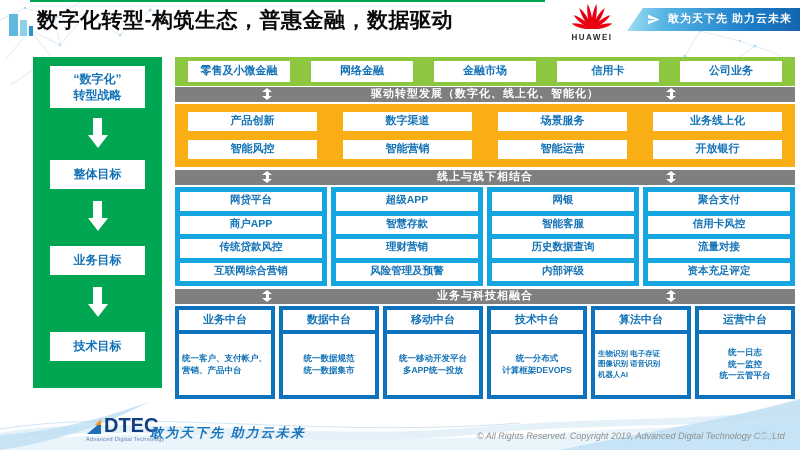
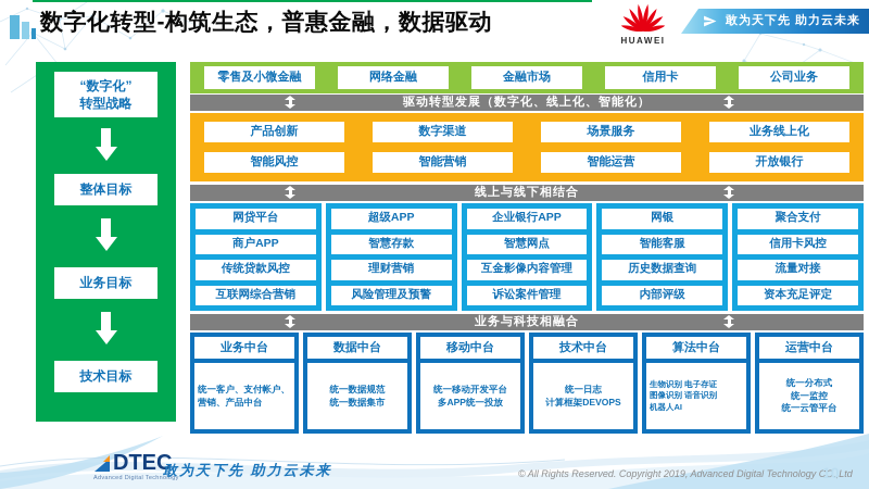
  数字化转型-构筑生态，普惠金融，数据驱动
  HUAWEI
  敢为天下先 助力云未来
  “数字化”
  转型战略
  整体目标
  业务目标
  技术目标
  零售及小微金融
  网络金融
  金融市场
  信用卡
  公司业务
  驱动转型发展（数字化、线上化、智能化）
  产品创新
  数字渠道
  场景服务
  业务线上化
  智能风控
  智能营销
  智能运营
  开放银行
  线上与线下相结合
  网贷平台
  商户APP
  传统贷款风控
  互联网综合营销
  超级APP
  智慧存款
  理财营销
  风险管理及预警
+ 企业银行APP
+ 智慧网点
+ 互金影像内容管理
+ 诉讼案件管理
  网银
  智能客服
  历史数据查询
  内部评级
  聚合支付
  信用卡风控
  流量对接
  资本充足评定
  业务与科技相融合
  业务中台
  统一客户、支付帐户、营销、产品中台
  数据中台
  统一数据规范
  统一数据集市
  移动中台
  统一移动开发平台
  多APP统一投放
  技术中台
- 统一分布式
+ 统一日志
  计算框架DEVOPS
  算法中台
  生物识别 电子存证
  图像识别 语音识别
  机器人AI
  运营中台
- 统一日志
+ 统一分布式
  统一监控
  统一云管平台
  DTEC
  敢为天下先 助力云未来
  © All Rights Reserved. Copyright 2019, Advanced Digital Technology CO.,Ltd
  10
